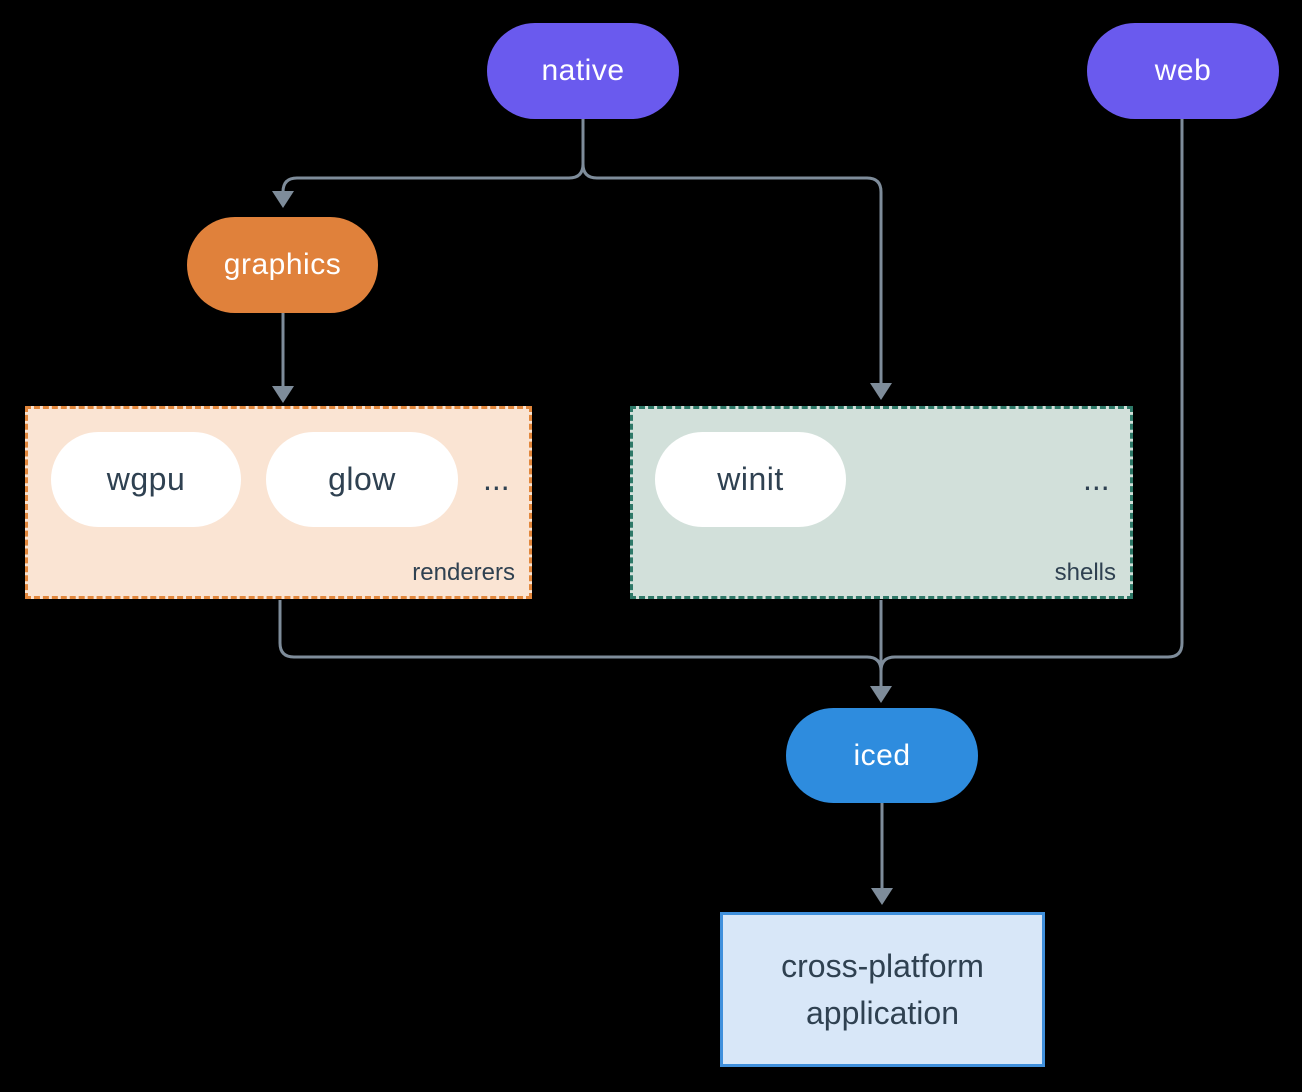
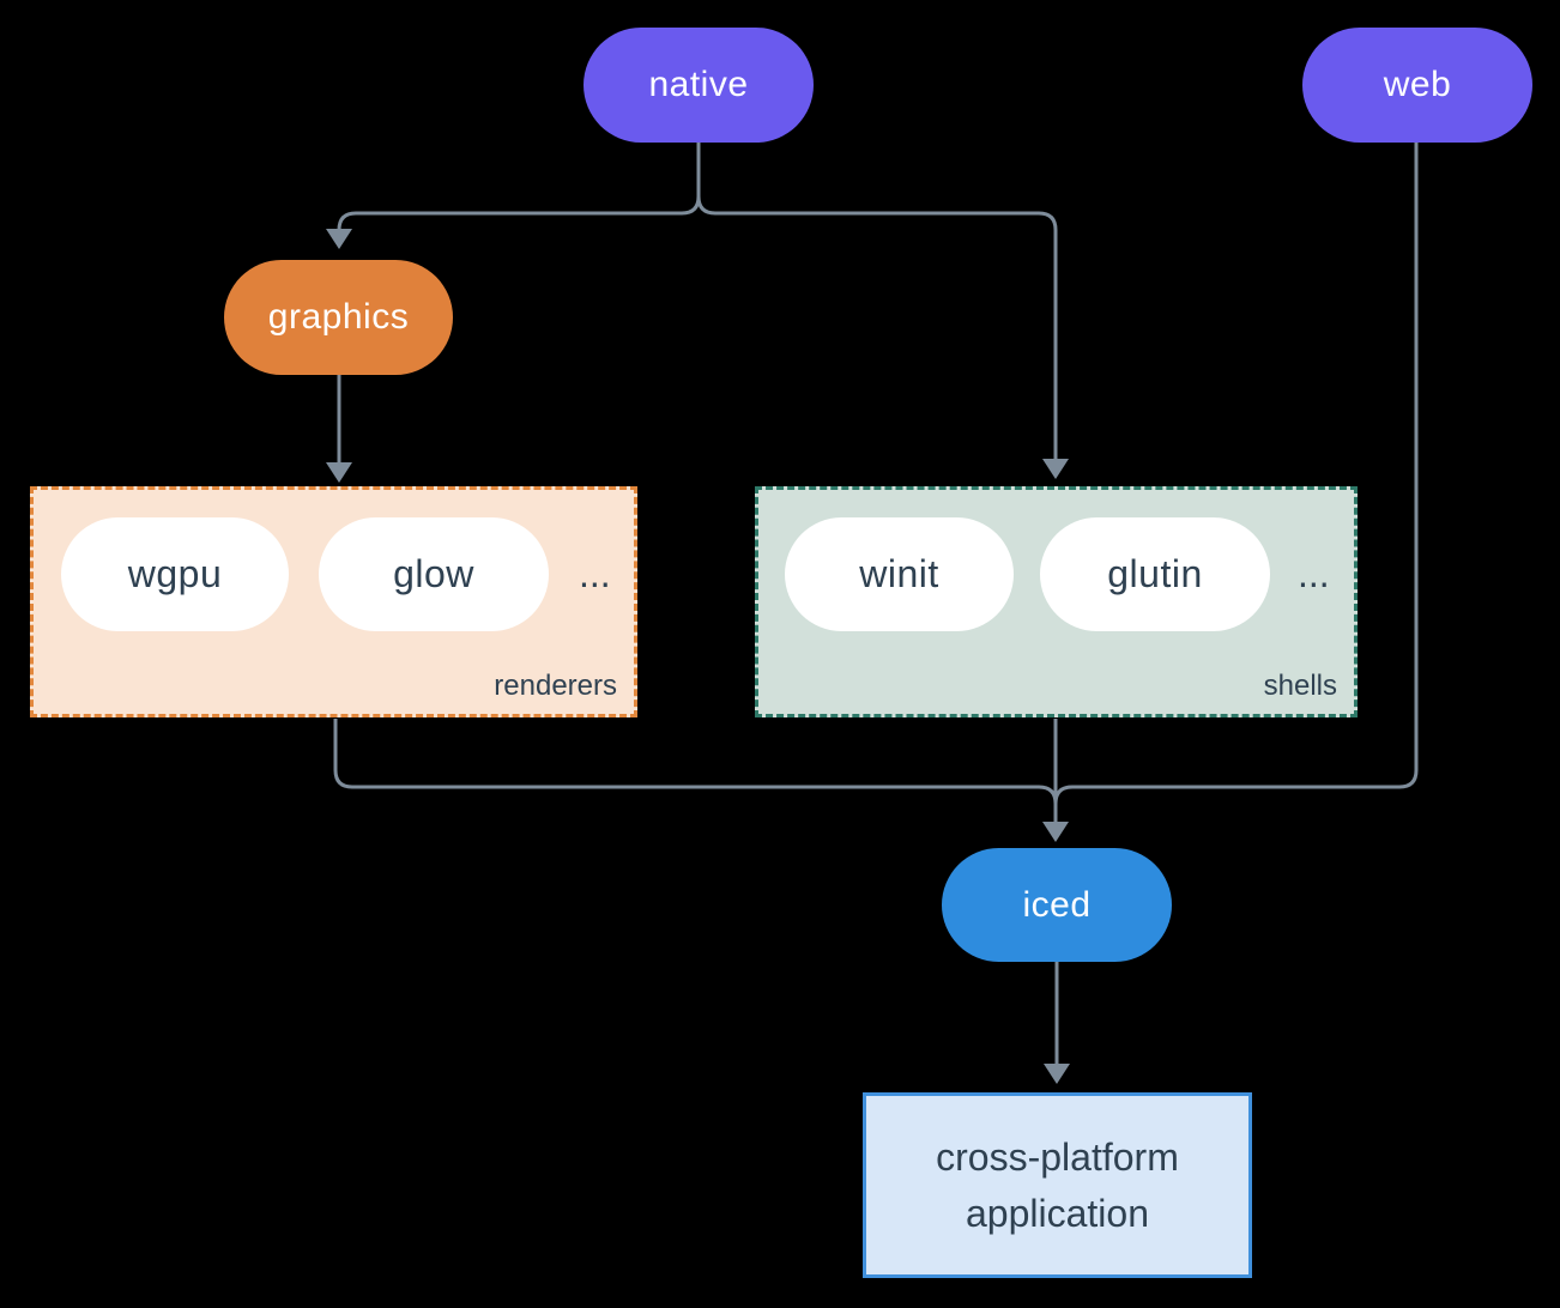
  native
  web
  graphics
  wgpu
  glow
  ...
  renderers
  winit
+ glutin
  ...
  shells
  iced
  cross-platform
  application
